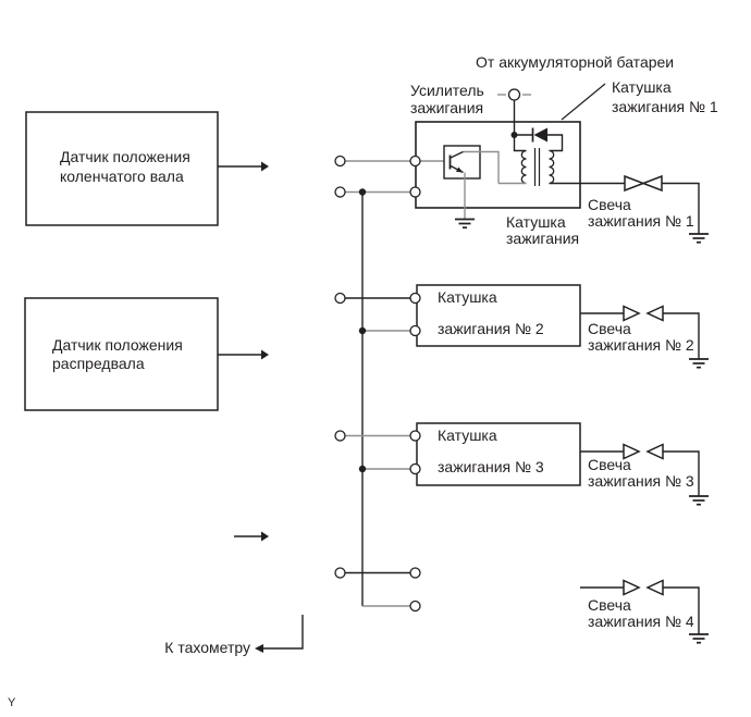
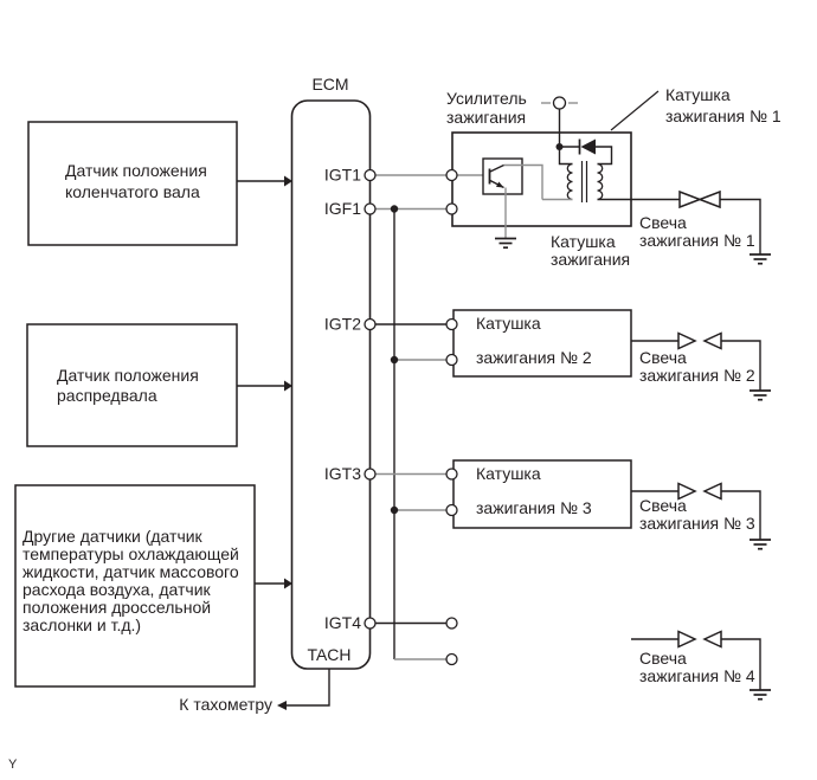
  Датчик положения
  коленчатого вала
  Датчик положения
  распредвала
+ Другие датчики (датчик
+ температуры охлаждающей
+ жидкости, датчик массового
+ расхода воздуха, датчик
+ положения дроссельной
+ заслонки и т.д.)
+ ECM
+ IGT1
+ IGF1
+ IGT2
+ IGT3
+ IGT4
+ TACH
  Катушка
  зажигания № 2
  Катушка
  зажигания № 3
- От аккумуляторной батареи
  Усилитель
  зажигания
  Катушка
  зажигания № 1
  Катушка
  зажигания
  Свеча
  зажигания № 1
  Свеча
  зажигания № 2
  Свеча
  зажигания № 3
  Свеча
  зажигания № 4
  К тахометру
  Y
